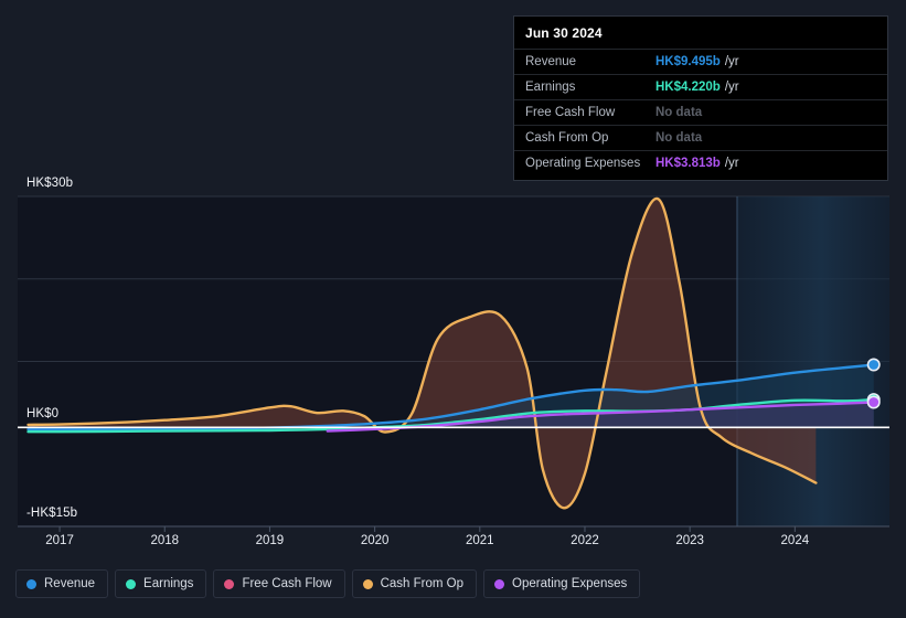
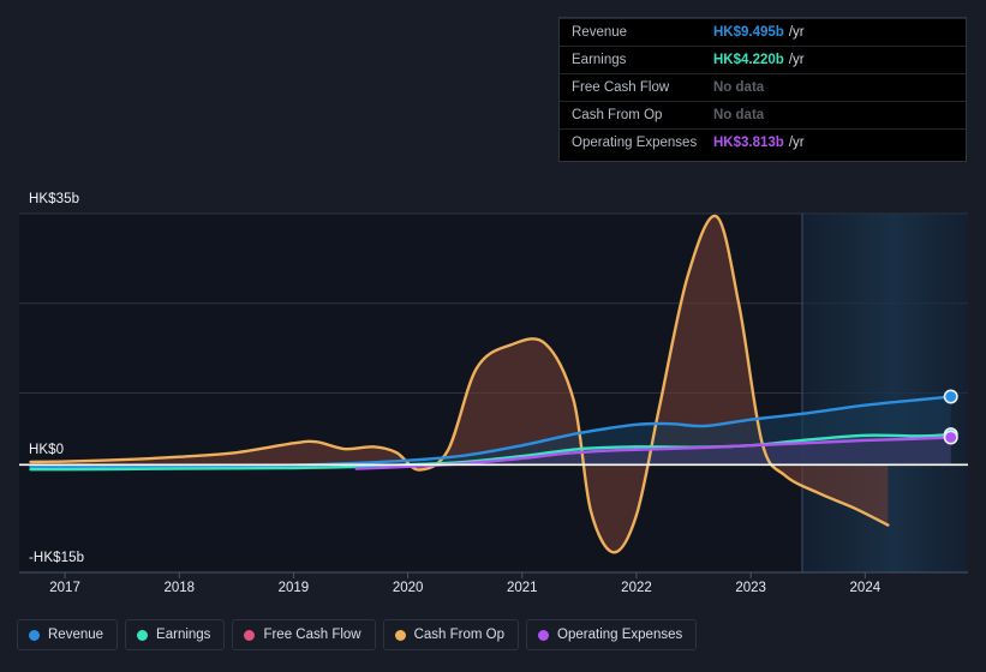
- HK$30b
+ HK$35b
  HK$0
  -HK$15b
  2017
  2018
  2019
  2020
  2021
  2022
  2023
  2024
- Jun 30 2024
  Revenue
  HK$9.495b
  /yr
  Earnings
  HK$4.220b
  /yr
  Free Cash Flow
  No data
  Cash From Op
  No data
  Operating Expenses
  HK$3.813b
  /yr
  Revenue
  Earnings
  Free Cash Flow
  Cash From Op
  Operating Expenses
